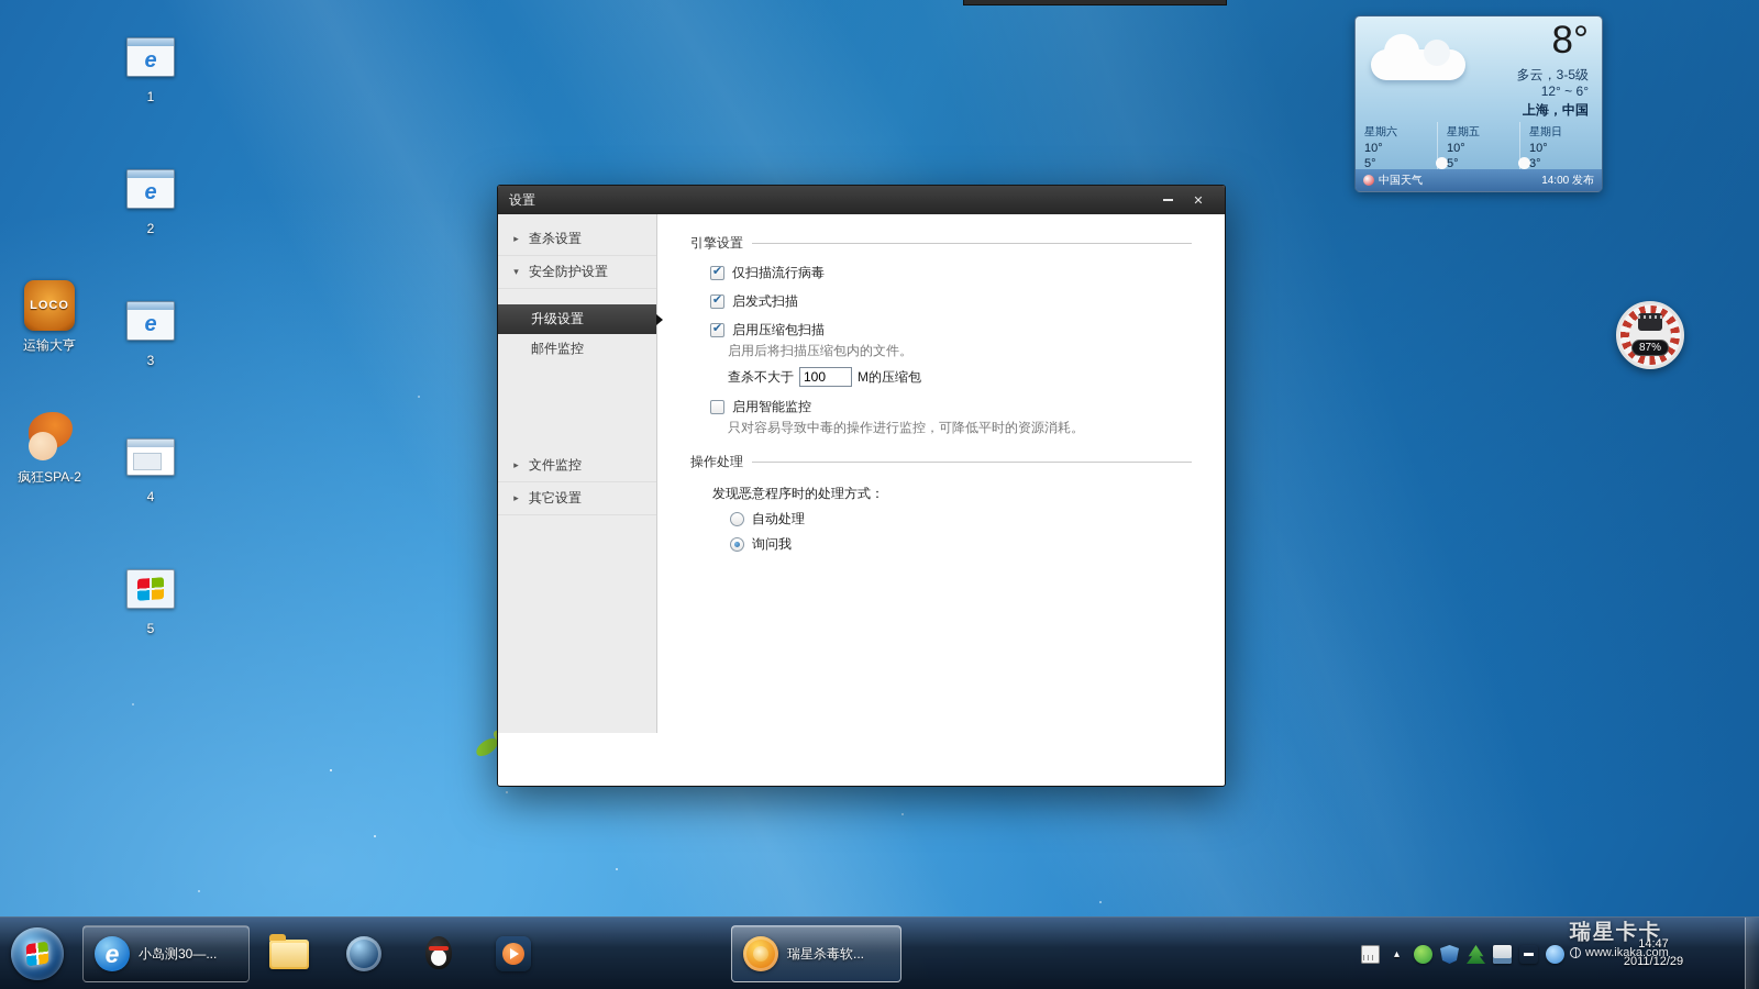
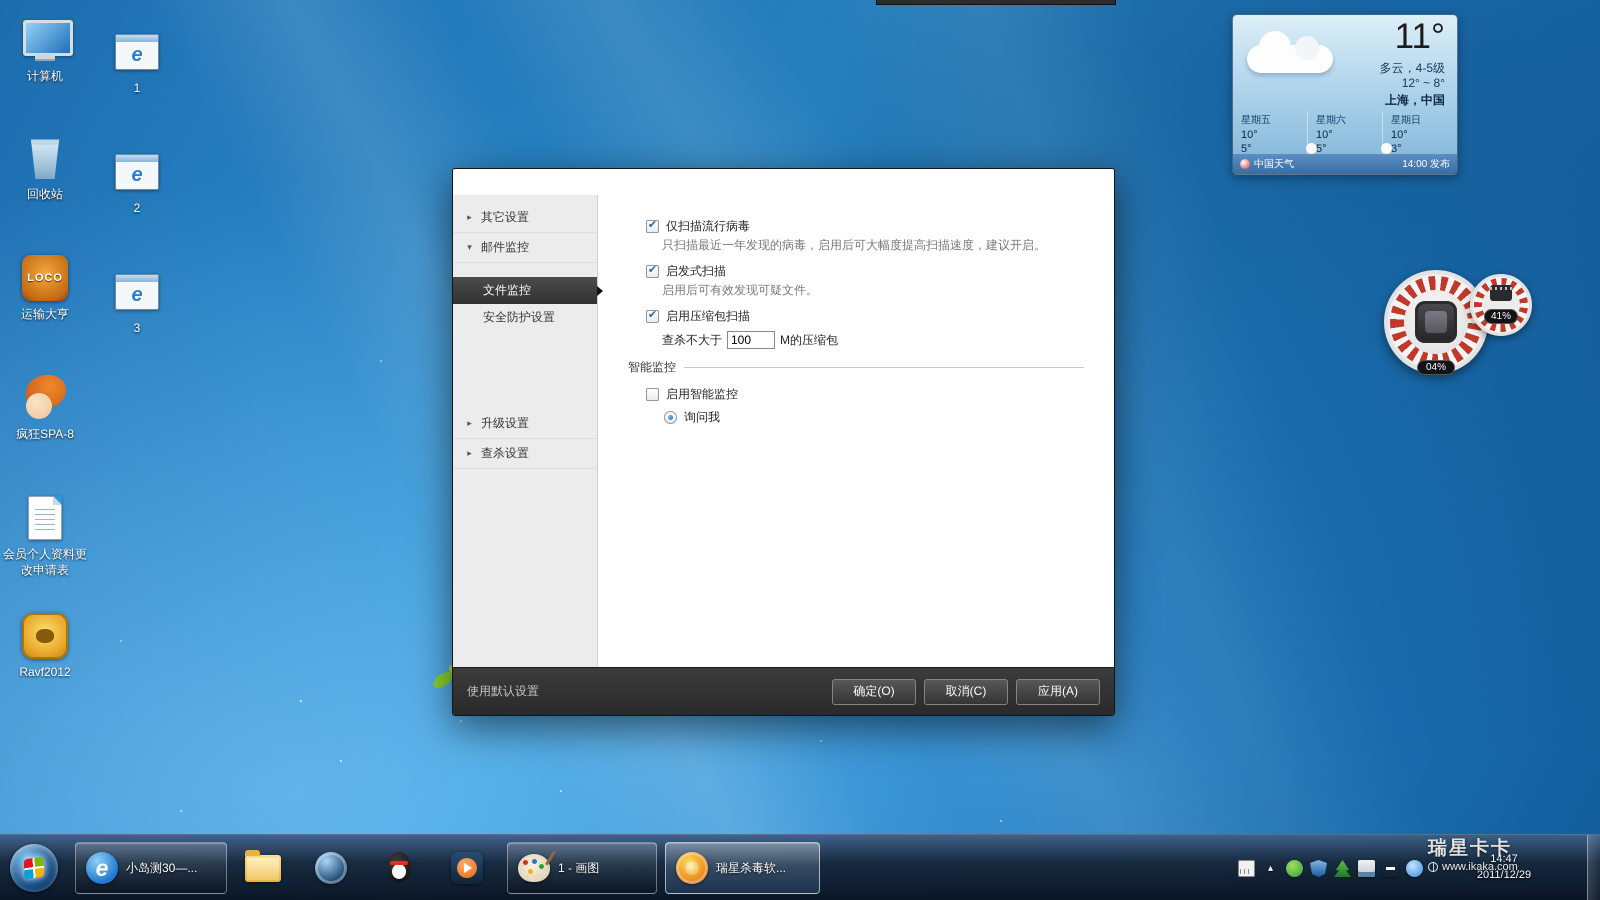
+ 计算机
+ 回收站
  LOCO
  运输大亨
- 疯狂SPA-2
+ 疯狂SPA-8
+ 会员个人资料更改申请表
+ Ravf2012
  e
  1
  e
  2
  e
  3
- 4
- 5
- 8°
+ 11°
- 多云，3-5级
+ 多云，4-5级
- 12° ~ 6°
+ 12° ~ 8°
  上海，中国
- 星期六
+ 星期五
  10°
  5°
- 星期五
+ 星期六
  10°
  5°
  星期日
  10°
  3°
  中国天气
  14:00 发布
+ 04%
- 87%
+ 41%
- 设置
- ✕
  ▸
- 查杀设置
+ 其它设置
  ▾
- 安全防护设置
+ 邮件监控
- 升级设置
+ 文件监控
- 邮件监控
+ 安全防护设置
  ▸
- 文件监控
+ 升级设置
  ▸
- 其它设置
+ 查杀设置
- 引擎设置
  ✔
  仅扫描流行病毒
+ 只扫描最近一年发现的病毒，启用后可大幅度提高扫描速度，建议开启。
  ✔
  启发式扫描
+ 启用后可有效发现可疑文件。
  ✔
  启用压缩包扫描
- 启用后将扫描压缩包内的文件。
  查杀不大于
  100
  M的压缩包
+ 智能监控
  启用智能监控
- 只对容易导致中毒的操作进行监控，可降低平时的资源消耗。
- 操作处理
- 发现恶意程序时的处理方式：
- 自动处理
  询问我
+ 使用默认设置
+ 确定(O)
+ 取消(C)
+ 应用(A)
  e
  小岛测30—...
+ 1 - 画图
  瑞星杀毒软...
  ▴
  14:47
  2011/12/29
  瑞星卡卡
  www.ikaka.com
